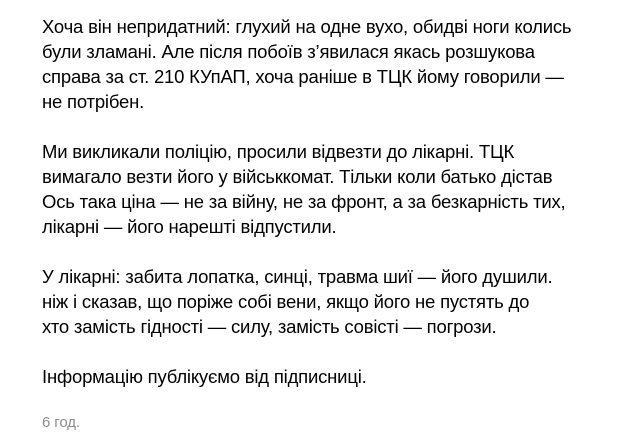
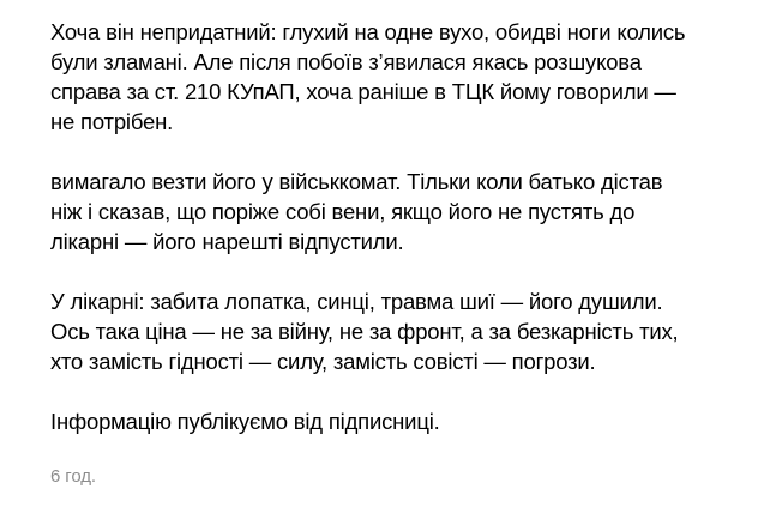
  Хоча він непридатний: глухий на одне вухо, обидві ноги колись
  були зламані. Але після побоїв з’явилася якась розшукова
  справа за ст. 210 КУпАП, хоча раніше в ТЦК йому говорили —
  не потрібен.
- Ми викликали поліцію, просили відвезти до лікарні. ТЦК
  вимагало везти його у військкомат. Тільки коли батько дістав
- Ось така ціна — не за війну, не за фронт, а за безкарність тих,
+ ніж і сказав, що поріже собі вени, якщо його не пустять до
  лікарні — його нарешті відпустили.
  У лікарні: забита лопатка, синці, травма шиї — його душили.
- ніж і сказав, що поріже собі вени, якщо його не пустять до
+ Ось така ціна — не за війну, не за фронт, а за безкарність тих,
  хто замість гідності — силу, замість совісті — погрози.
  Інформацію публікуємо від підписниці.
  6 год.
